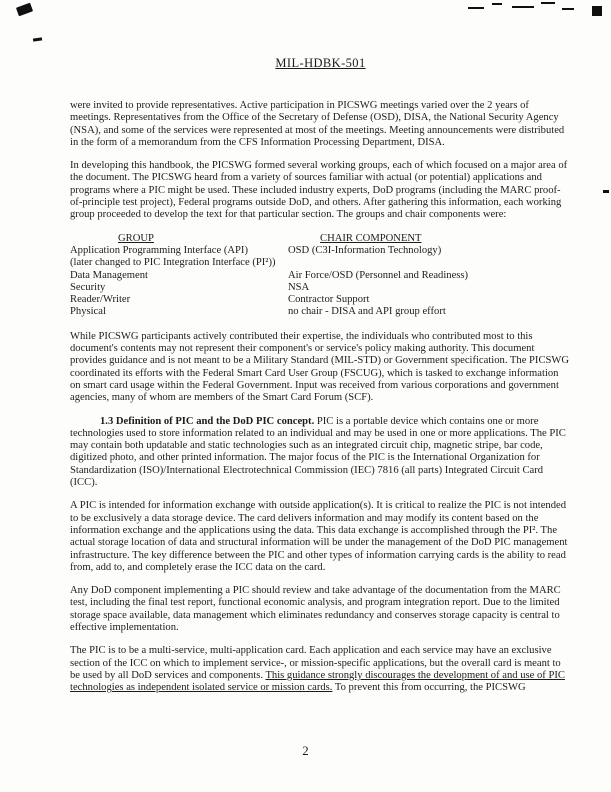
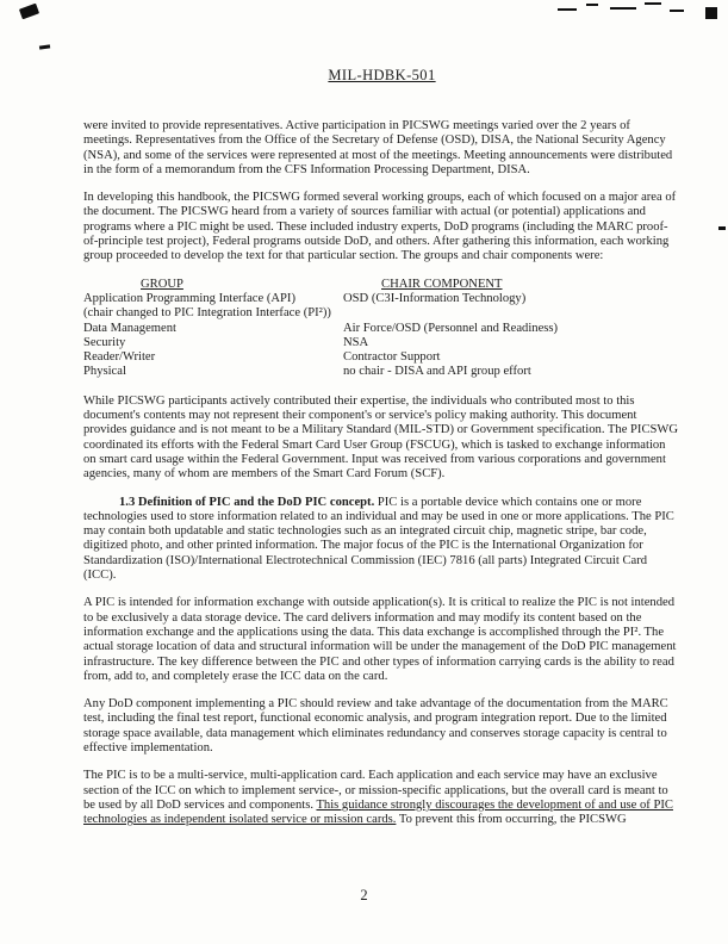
  MIL-HDBK-501
  were invited to provide representatives. Active participation in PICSWG meetings varied over the 2 years of meetings. Representatives from the Office of the Secretary of Defense (OSD), DISA, the National Security Agency (NSA), and some of the services were represented at most of the meetings. Meeting announcements were distributed in the form of a memorandum from the CFS Information Processing Department, DISA.
  In developing this handbook, the PICSWG formed several working groups, each of which focused on a major area of the document. The PICSWG heard from a variety of sources familiar with actual (or potential) applications and programs where a PIC might be used. These included industry experts, DoD programs (including the MARC proof-of-principle test project), Federal programs outside DoD, and others. After gathering this information, each working group proceeded to develop the text for that particular section. The groups and chair components were:
  GROUP
  CHAIR COMPONENT
  Application Programming Interface (API)
  OSD (C3I-Information Technology)
- (later changed to PIC Integration Interface (PI²))
+ (chair changed to PIC Integration Interface (PI²))
  Data Management
  Air Force/OSD (Personnel and Readiness)
  Security
  NSA
  Reader/Writer
  Contractor Support
  Physical
  no chair - DISA and API group effort
  While PICSWG participants actively contributed their expertise, the individuals who contributed most to this document's contents may not represent their component's or service's policy making authority. This document provides guidance and is not meant to be a Military Standard (MIL-STD) or Government specification. The PICSWG coordinated its efforts with the Federal Smart Card User Group (FSCUG), which is tasked to exchange information on smart card usage within the Federal Government. Input was received from various corporations and government agencies, many of whom are members of the Smart Card Forum (SCF).
  1.3 Definition of PIC and the DoD PIC concept. PIC is a portable device which contains one or more technologies used to store information related to an individual and may be used in one or more applications. The PIC may contain both updatable and static technologies such as an integrated circuit chip, magnetic stripe, bar code, digitized photo, and other printed information. The major focus of the PIC is the International Organization for Standardization (ISO)/International Electrotechnical Commission (IEC) 7816 (all parts) Integrated Circuit Card (ICC).
  A PIC is intended for information exchange with outside application(s). It is critical to realize the PIC is not intended to be exclusively a data storage device. The card delivers information and may modify its content based on the information exchange and the applications using the data. This data exchange is accomplished through the PI². The actual storage location of data and structural information will be under the management of the DoD PIC management infrastructure. The key difference between the PIC and other types of information carrying cards is the ability to read from, add to, and completely erase the ICC data on the card.
  Any DoD component implementing a PIC should review and take advantage of the documentation from the MARC test, including the final test report, functional economic analysis, and program integration report. Due to the limited storage space available, data management which eliminates redundancy and conserves storage capacity is central to effective implementation.
  The PIC is to be a multi-service, multi-application card. Each application and each service may have an exclusive section of the ICC on which to implement service-, or mission-specific applications, but the overall card is meant to be used by all DoD services and components. This guidance strongly discourages the development of and use of PIC technologies as independent isolated service or mission cards. To prevent this from occurring, the PICSWG
  2
